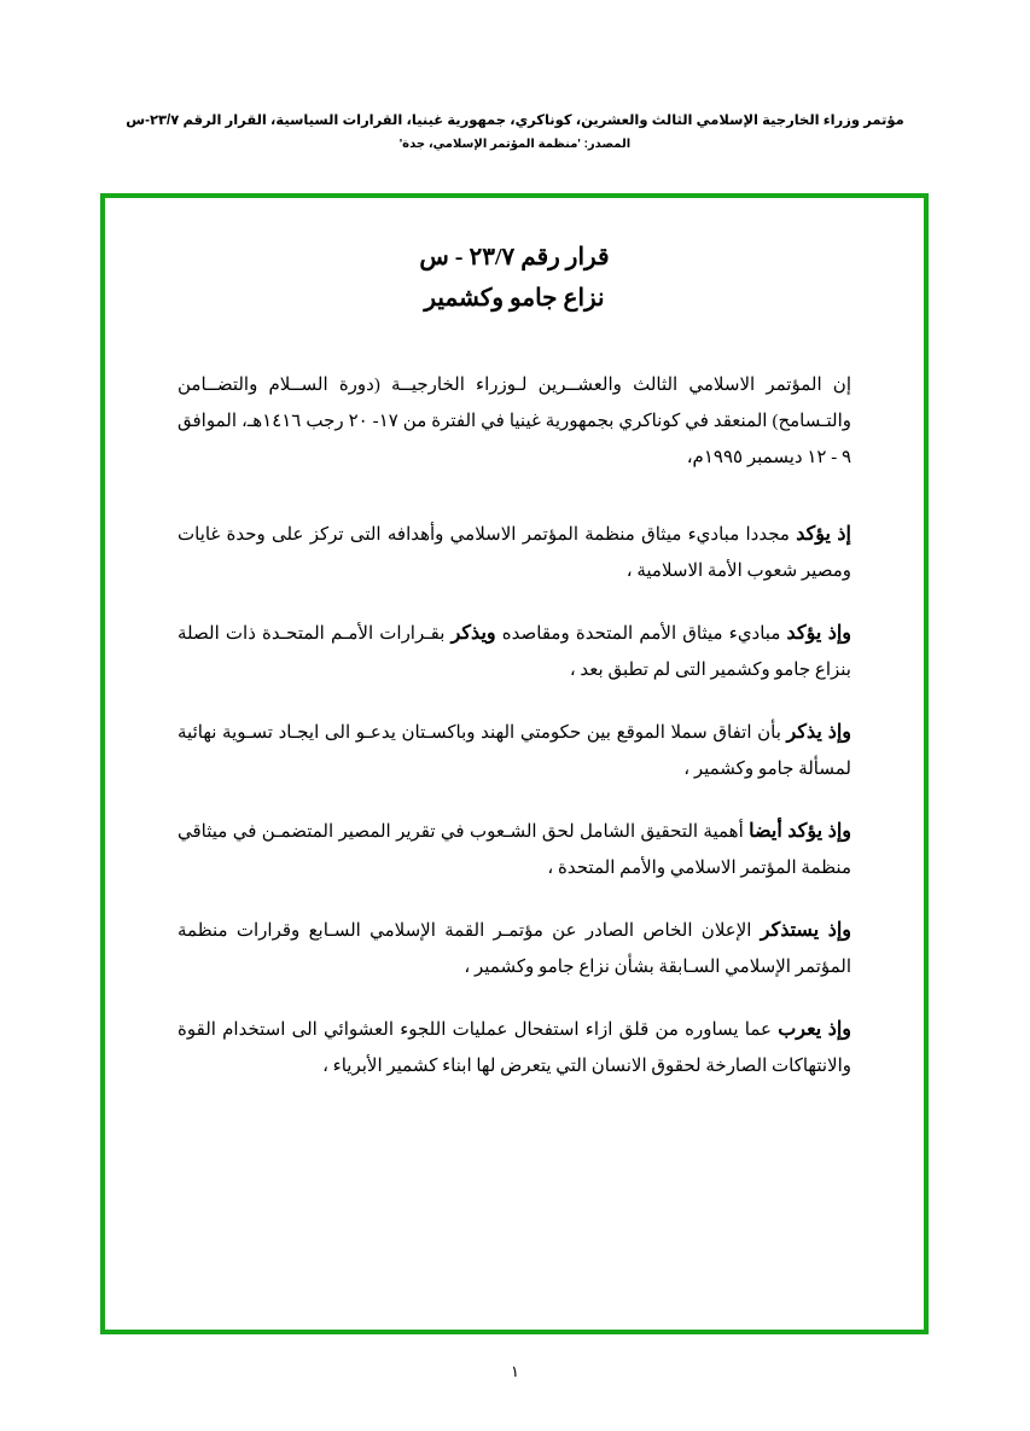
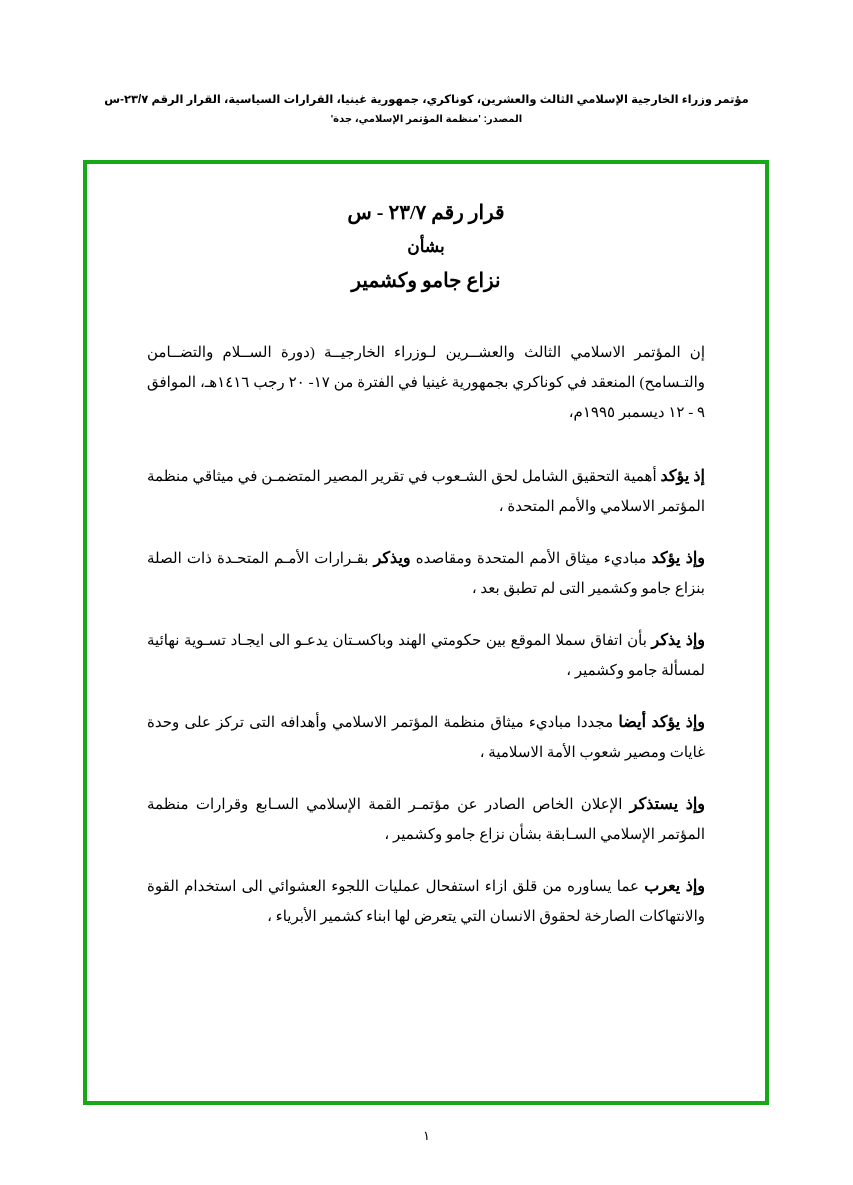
  مؤتمر وزراء الخارجية الإسلامي الثالث والعشرين، كوناكري، جمهورية غينيا، القرارات السياسية، القرار الرقم ٢٣/٧-س
  المصدر: 'منظمة المؤتمر الإسلامي، جدة'
  قرار رقم ٢٣/٧ - س
+ بشأن
  نزاع جامو وكشمير
  إن المؤتمر الاسلامي الثالث والعشــرين لـوزراء الخارجيــة (دورة الســلام والتضــامن والتـسامح) المنعقد في كوناكري بجمهورية غينيا في الفترة من ١٧- ٢٠ رجب ١٤١٦هـ، الموافق ٩ - ١٢ ديسمبر ١٩٩٥م،
- إذ يؤكد مجددا مباديء ميثاق منظمة المؤتمر الاسلامي وأهدافه التى تركز على وحدة غايات ومصير شعوب الأمة الاسلامية ،
+ إذ يؤكد أهمية التحقيق الشامل لحق الشـعوب في تقرير المصير المتضمـن في ميثاقي منظمة المؤتمر الاسلامي والأمم المتحدة ،
  وإذ يؤكد مباديء ميثاق الأمم المتحدة ومقاصده ويذكر بقـرارات الأمـم المتحـدة ذات الصلة بنزاع جامو وكشمير التى لم تطبق بعد ،
  وإذ يذكر بأن اتفاق سملا الموقع بين حكومتي الهند وباكسـتان يدعـو الى ايجـاد تسـوية نهائية لمسألة جامو وكشمير ،
- وإذ يؤكد أيضا أهمية التحقيق الشامل لحق الشـعوب في تقرير المصير المتضمـن في ميثاقي منظمة المؤتمر الاسلامي والأمم المتحدة ،
+ وإذ يؤكد أيضا مجددا مباديء ميثاق منظمة المؤتمر الاسلامي وأهدافه التى تركز على وحدة غايات ومصير شعوب الأمة الاسلامية ،
  وإذ يستذكر الإعلان الخاص الصادر عن مؤتمـر القمة الإسلامي السـابع وقرارات منظمة المؤتمر الإسلامي السـابقة بشأن نزاع جامو وكشمير ،
  وإذ يعرب عما يساوره من قلق ازاء استفحال عمليات اللجوء العشوائي الى استخدام القوة والانتهاكات الصارخة لحقوق الانسان التي يتعرض لها ابناء كشمير الأبرياء ،
  ١
